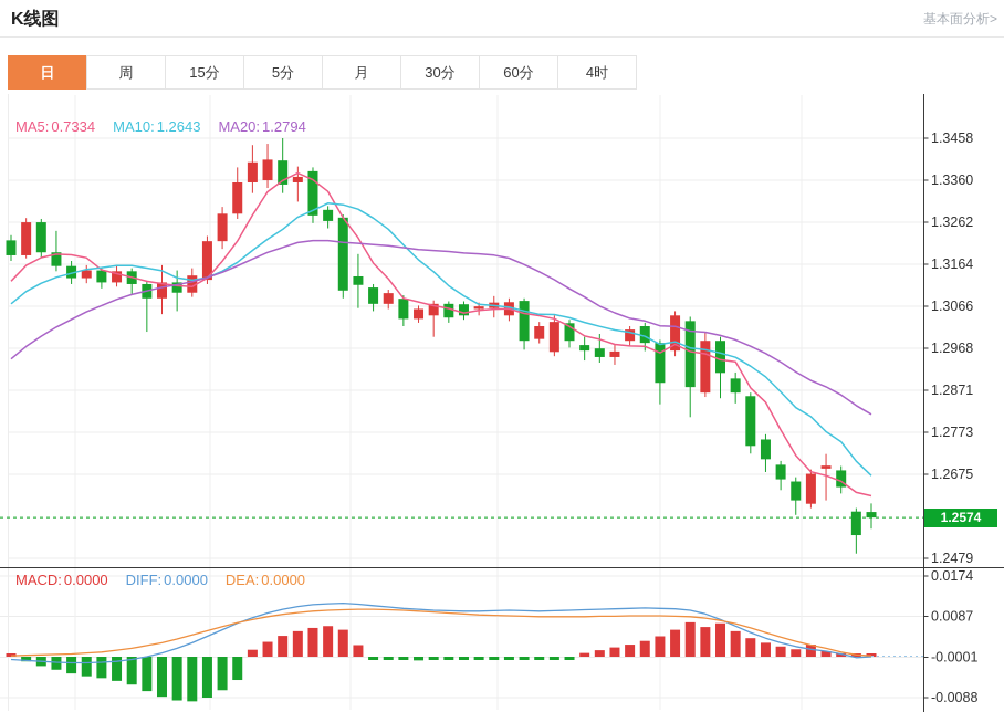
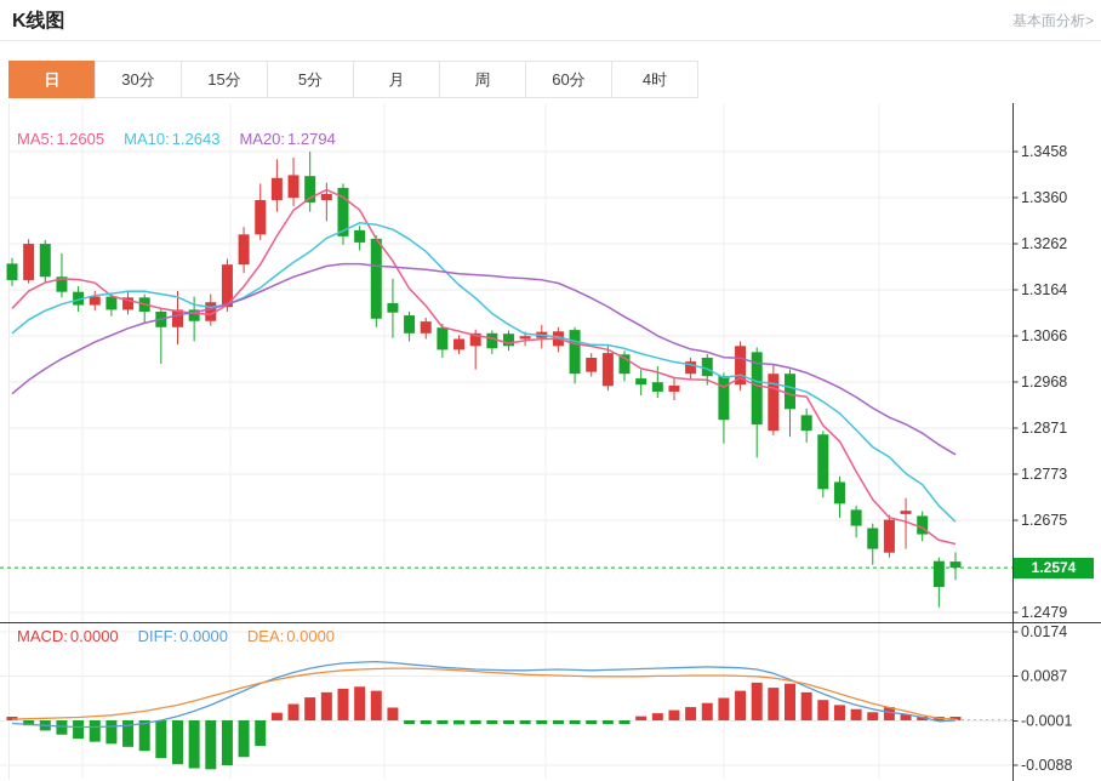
  1.3458
  1.3360
  1.3262
  1.3164
  1.3066
  1.2968
  1.2871
  1.2773
  1.2675
  1.2479
  0.0174
  0.0087
  -0.0001
  -0.0088
  K线图
  基本面分析>
  日
- 周
+ 30分
  15分
  5分
  月
- 30分
+ 周
  60分
  4时
- MA5: 0.7334 MA10: 1.2643 MA20: 1.2794
+ MA5: 1.2605 MA10: 1.2643 MA20: 1.2794
  MACD: 0.0000 DIFF: 0.0000 DEA: 0.0000
  1.2574
